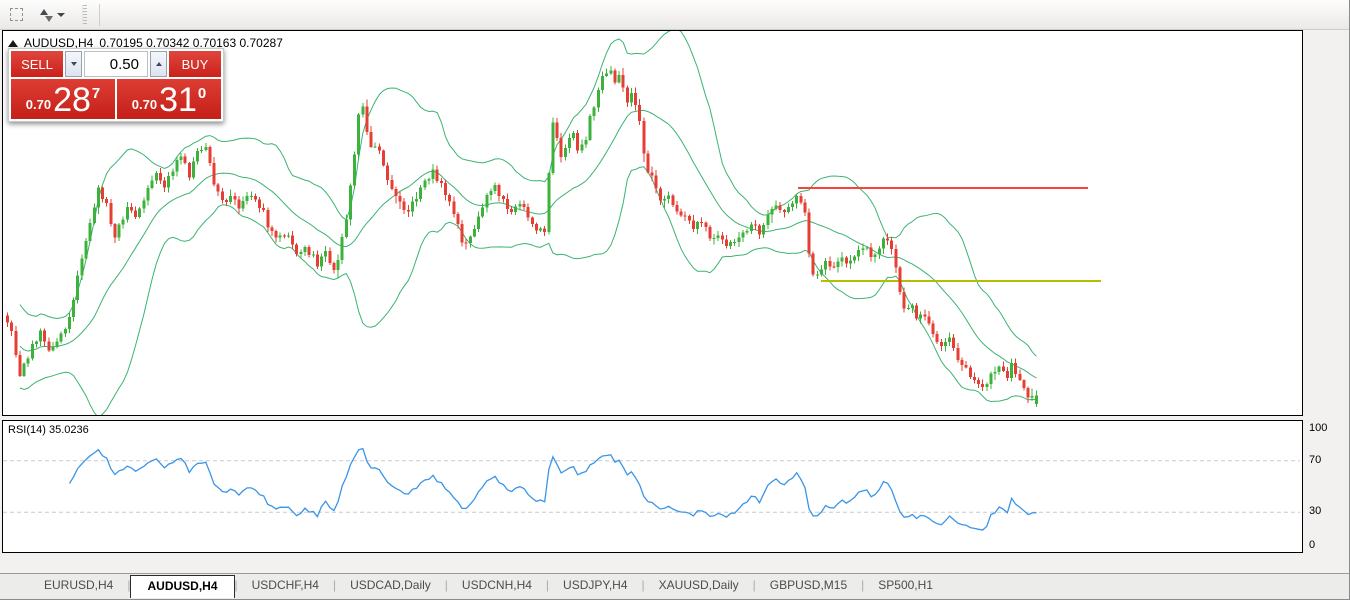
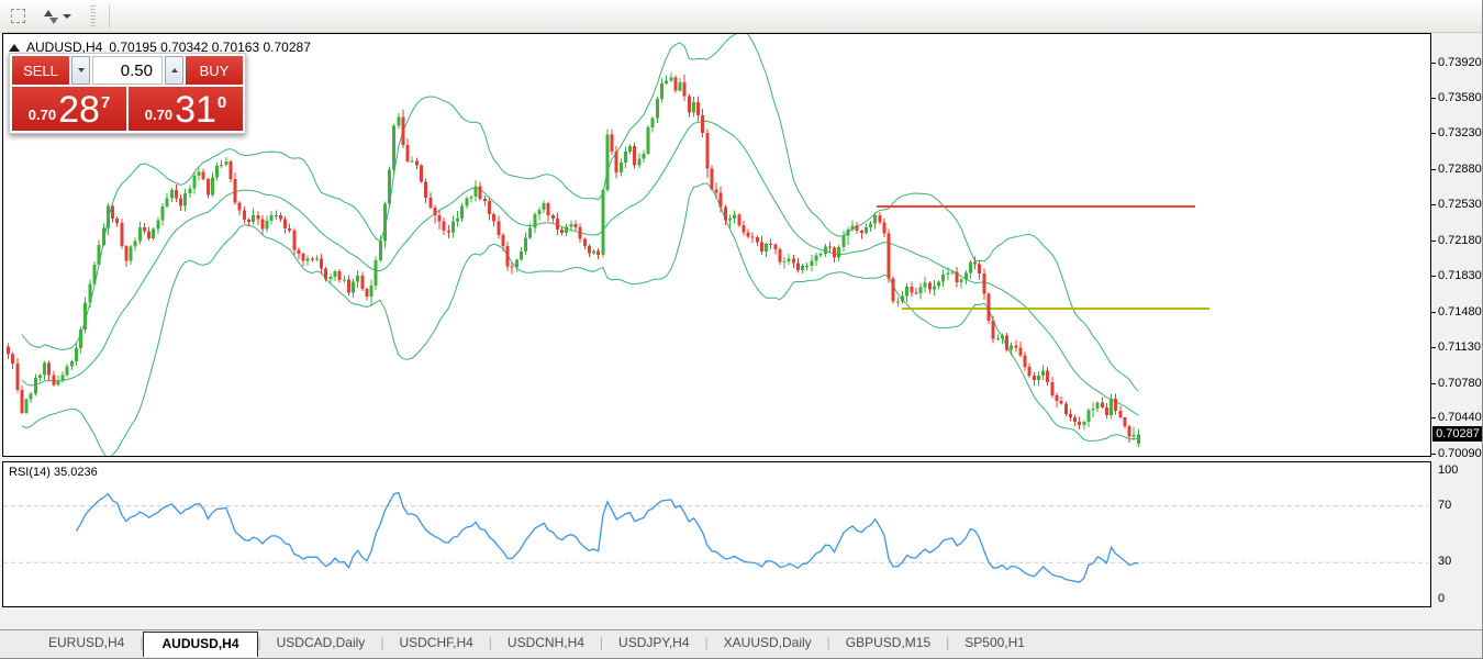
  AUDUSD,H4
  0.70195 0.70342 0.70163 0.70287
  SELL
  0.50
  BUY
  0.70
  28
  7
  0.70
  31
  0
+ 0.73920
+ 0.73580
+ 0.73230
+ 0.72880
+ 0.72530
+ 0.72180
+ 0.71830
+ 0.71480
+ 0.71130
+ 0.70780
+ 0.70440
+ 0.70090
+ 0.70287
  RSI(14) 35.0236
  100
  70
  30
  0
  EURUSD,H4
  |
  AUDUSD,H4
  |
- USDCHF,H4
+ USDCAD,Daily
  |
- USDCAD,Daily
+ USDCHF,H4
  |
  USDCNH,H4
  |
  USDJPY,H4
  |
  XAUUSD,Daily
  |
  GBPUSD,M15
  |
  SP500,H1
